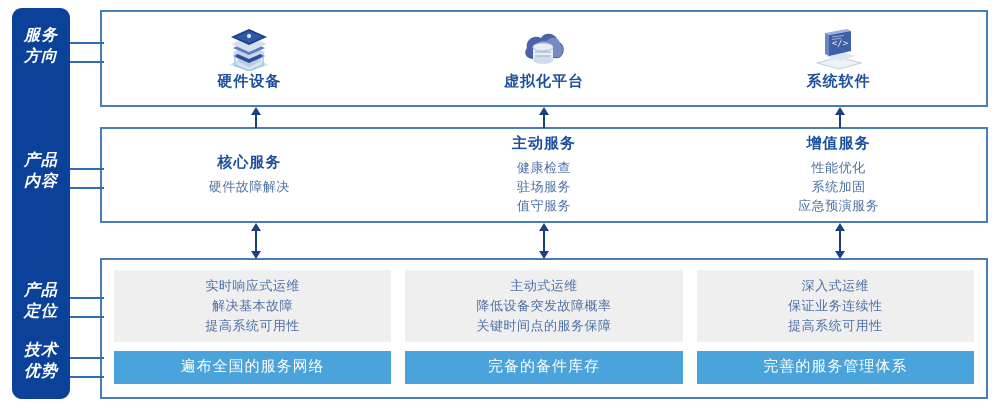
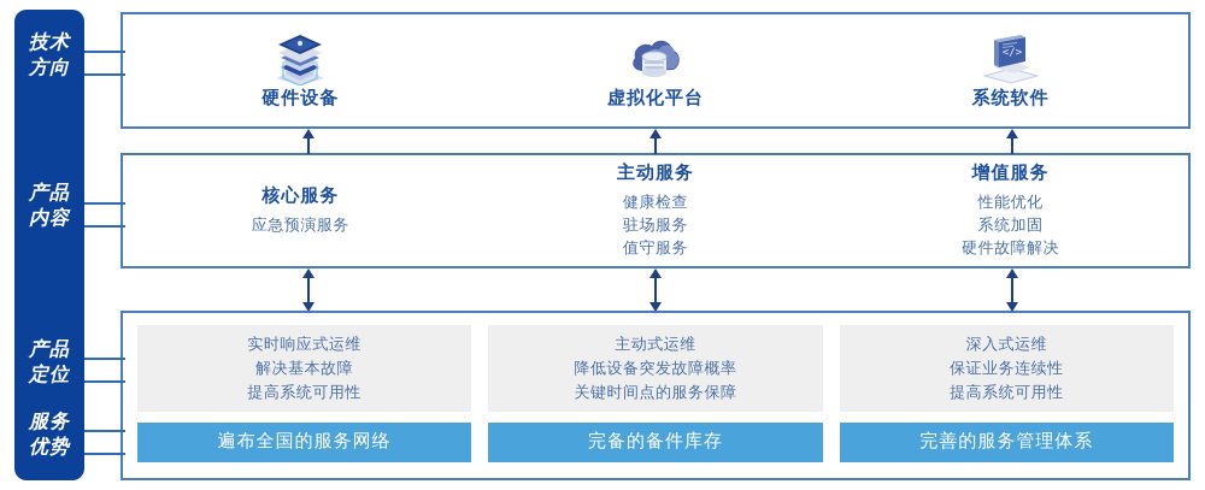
- 服务
+ 技术
  方向
  产品
  内容
  产品
  定位
- 技术
+ 服务
  优势
  硬件设备
  虚拟化平台
  </>
  系统软件
  核心服务
- 硬件故障解决
+ 应急预演服务
  主动服务
  健康检查
  驻场服务
  值守服务
  增值服务
  性能优化
  系统加固
- 应急预演服务
+ 硬件故障解决
  实时响应式运维
  解决基本故障
  提高系统可用性
  遍布全国的服务网络
  主动式运维
  降低设备突发故障概率
  关键时间点的服务保障
  完备的备件库存
  深入式运维
  保证业务连续性
  提高系统可用性
  完善的服务管理体系
